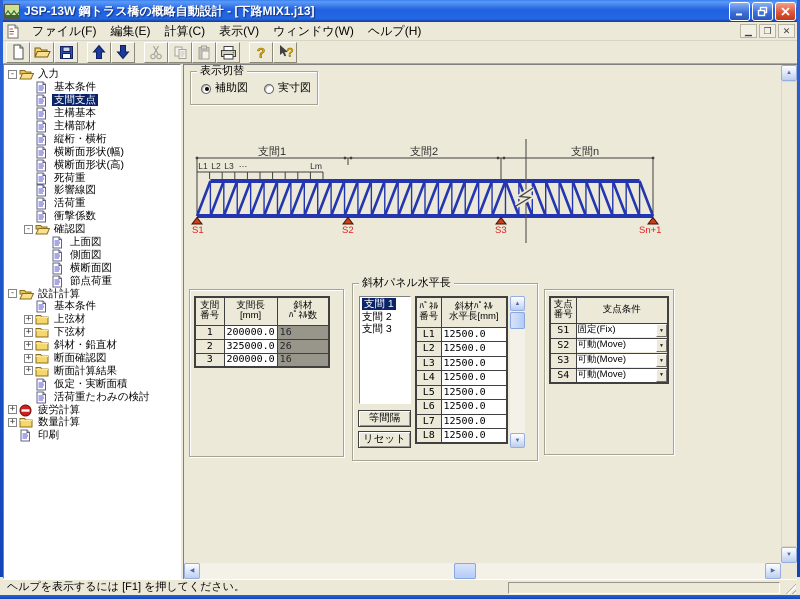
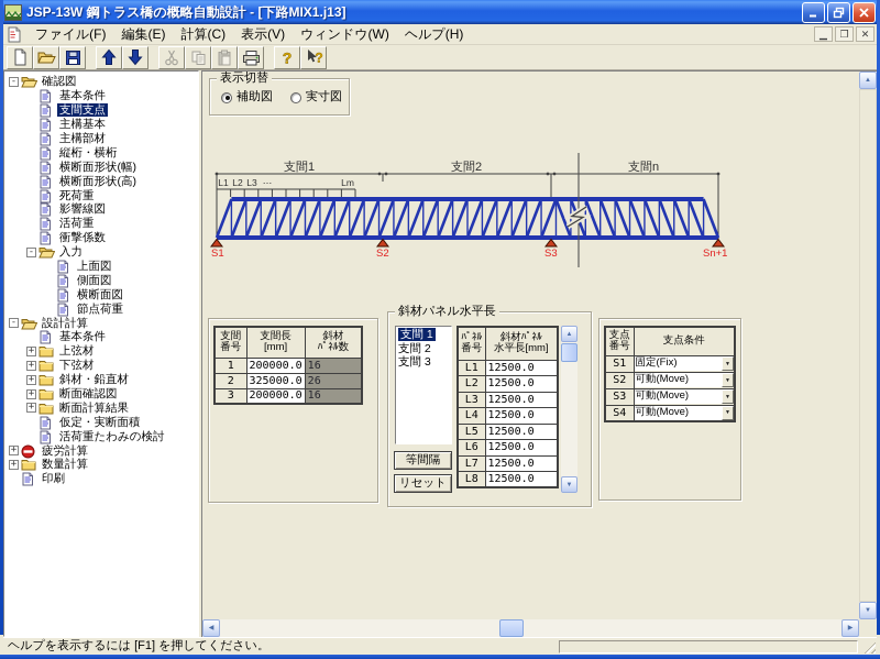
  JSP-13W 鋼トラス橋の概略自動設計 - [下路MIX1.j13]
  ファイル(F) 編集(E) 計算(C) 表示(V) ウィンドウ(W) ヘルプ(H)
  ▁
  ❐
  ✕
  ?
  ?
  -
- 入力
+ 確認図
  基本条件
  支間支点
  主構基本
  主構部材
  縦桁・横桁
  横断面形状(幅)
  横断面形状(高)
  死荷重
  影響線図
  活荷重
  衝撃係数
  -
- 確認図
+ 入力
  上面図
  側面図
  横断面図
  節点荷重
  -
  設計計算
  基本条件
  +
  上弦材
  +
  下弦材
  +
  斜材・鉛直材
  +
  断面確認図
  +
  断面計算結果
  仮定・実断面積
  活荷重たわみの検討
  +
  疲労計算
  +
  数量計算
  印刷
  表示切替
  補助図
  実寸図
  支間1
  支間2
  支間n
  L1
  L2
  L3
  ⋯
  Lm
  S1
  S2
  S3
  Sn+1
  支間番号	支間長[mm]	斜材ﾊﾟﾈﾙ数
  1	200000.0	16
  2	325000.0	26
  3	200000.0	16
  斜材パネル水平長
  支間 1
  支間 2
  支間 3
  等間隔
  リセット
  ﾊﾟﾈﾙ番号	斜材ﾊﾟﾈﾙ水平長[mm]
  L1	12500.0
  L2	12500.0
  L3	12500.0
  L4	12500.0
  L5	12500.0
  L6	12500.0
  L7	12500.0
  L8	12500.0
  支点番号	支点条件
  S1	固定(Fix)
  S2	可動(Move)
  S3	可動(Move)
  S4	可動(Move)
  ヘルプを表示するには [F1] を押してください。
